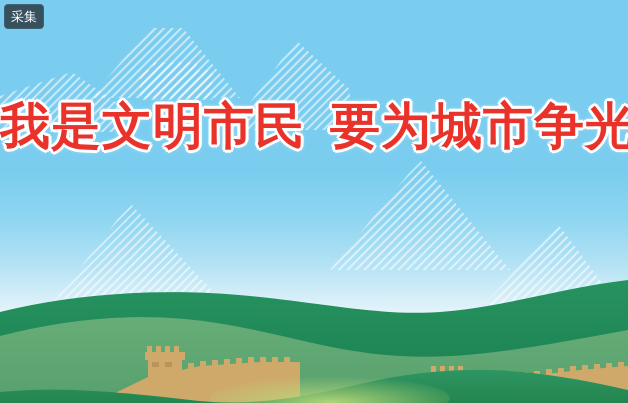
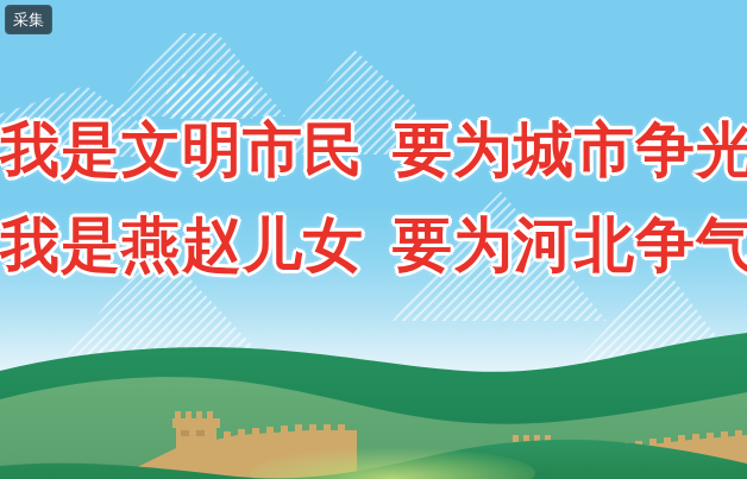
  我是文明市民 要为城市争光
+ 我是燕赵儿女 要为河北争气
  采集
